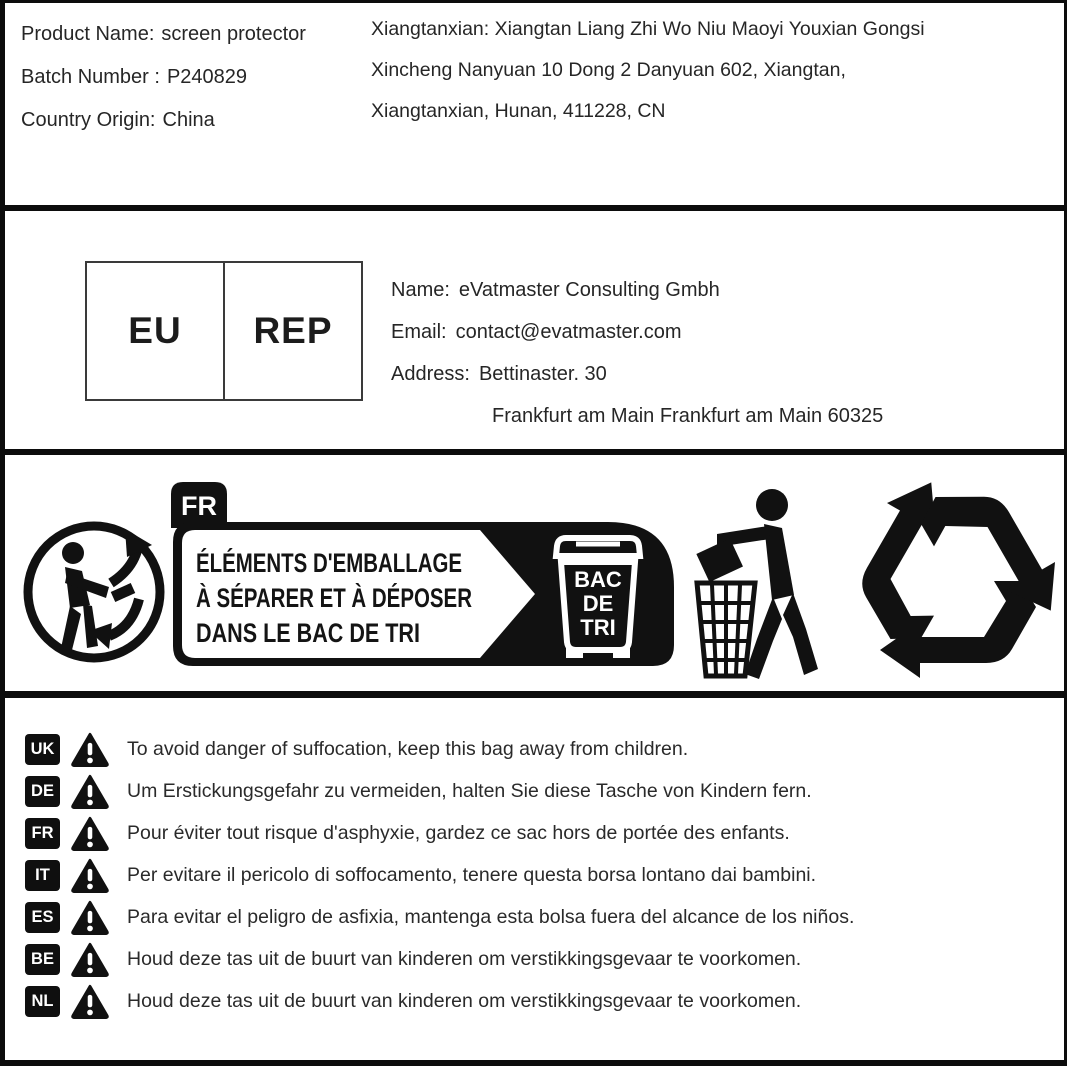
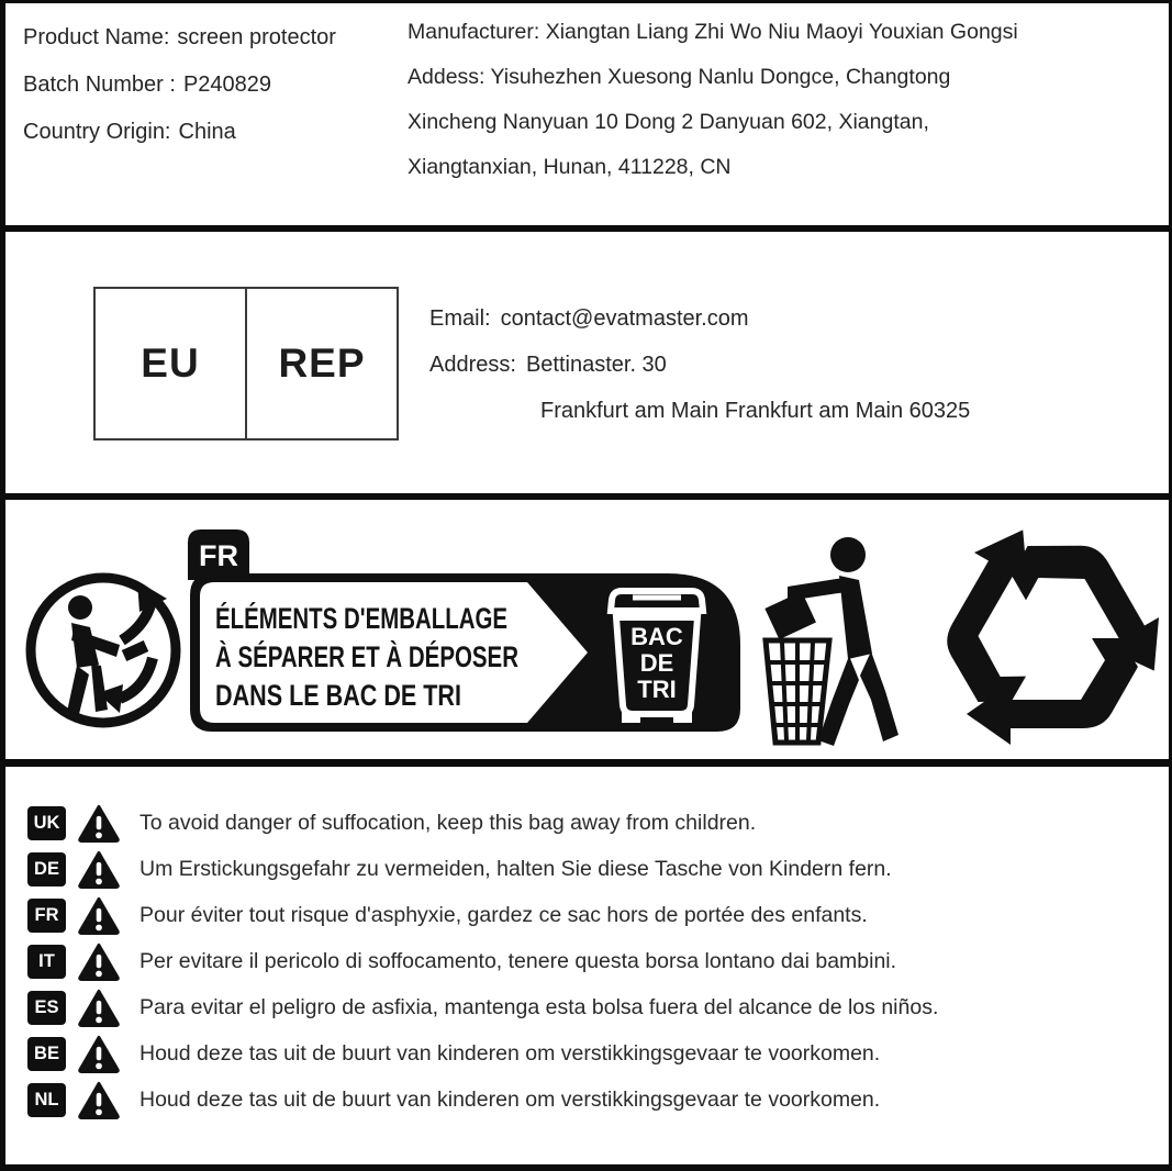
  Product Name: screen protector
  Batch Number : P240829
  Country Origin: China
- Xiangtanxian: Xiangtan Liang Zhi Wo Niu Maoyi Youxian Gongsi
+ Manufacturer: Xiangtan Liang Zhi Wo Niu Maoyi Youxian Gongsi
+ Addess: Yisuhezhen Xuesong Nanlu Dongce, Changtong
  Xincheng Nanyuan 10 Dong 2 Danyuan 602, Xiangtan,
  Xiangtanxian, Hunan, 411228, CN
  EU
  REP
- Name:
- eVatmaster Consulting Gmbh
  Email:
  contact@evatmaster.com
  Address:
  Bettinaster. 30
  Frankfurt am Main Frankfurt am Main 60325
  FR
  ÉLÉMENTS D'EMBALLAGE
  À SÉPARER ET À DÉPOSER
  DANS LE BAC DE TRI
  BAC
  DE
  TRI
  UK
  To avoid danger of suffocation, keep this bag away from children.
  DE
  Um Erstickungsgefahr zu vermeiden, halten Sie diese Tasche von Kindern fern.
  FR
  Pour éviter tout risque d'asphyxie, gardez ce sac hors de portée des enfants.
  IT
  Per evitare il pericolo di soffocamento, tenere questa borsa lontano dai bambini.
  ES
  Para evitar el peligro de asfixia, mantenga esta bolsa fuera del alcance de los niños.
  BE
  Houd deze tas uit de buurt van kinderen om verstikkingsgevaar te voorkomen.
  NL
  Houd deze tas uit de buurt van kinderen om verstikkingsgevaar te voorkomen.
